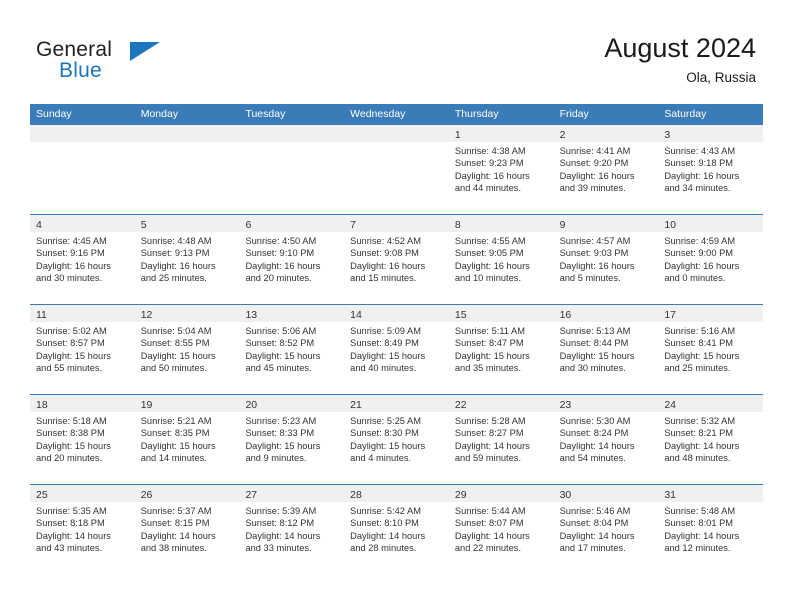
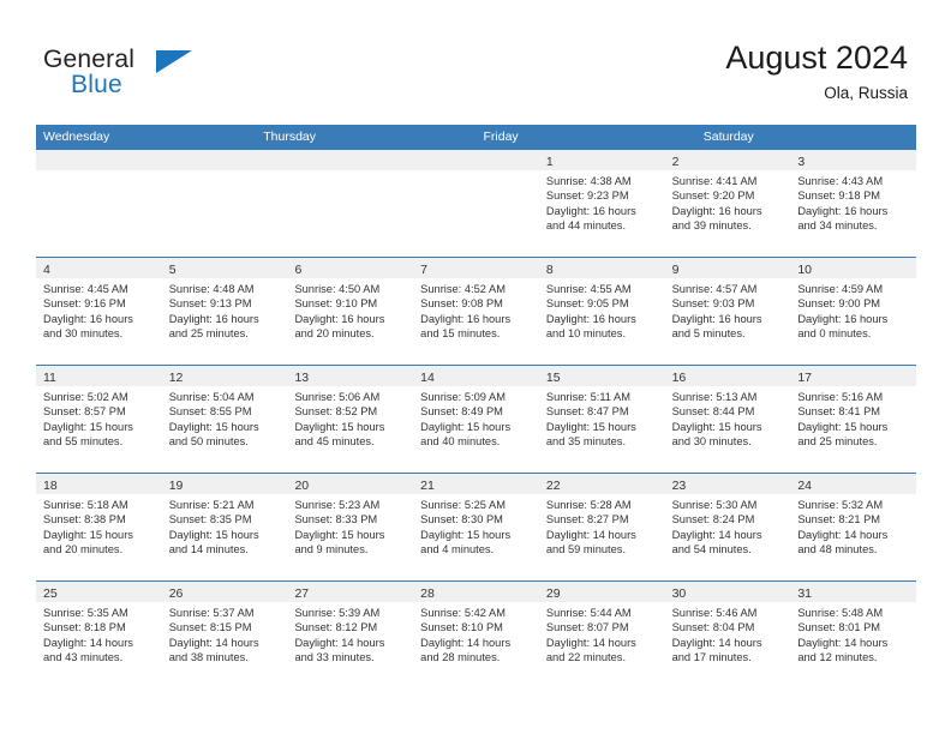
  General
  Blue
  August 2024
  Ola, Russia
- Sunday
- Monday
- Tuesday
  Wednesday
  Thursday
  Friday
  Saturday
  1
  Sunrise: 4:38 AM
  Sunset: 9:23 PM
  Daylight: 16 hours
  and 44 minutes.
  2
  Sunrise: 4:41 AM
  Sunset: 9:20 PM
  Daylight: 16 hours
  and 39 minutes.
  3
  Sunrise: 4:43 AM
  Sunset: 9:18 PM
  Daylight: 16 hours
  and 34 minutes.
  4
  Sunrise: 4:45 AM
  Sunset: 9:16 PM
  Daylight: 16 hours
  and 30 minutes.
  5
  Sunrise: 4:48 AM
  Sunset: 9:13 PM
  Daylight: 16 hours
  and 25 minutes.
  6
  Sunrise: 4:50 AM
  Sunset: 9:10 PM
  Daylight: 16 hours
  and 20 minutes.
  7
  Sunrise: 4:52 AM
  Sunset: 9:08 PM
  Daylight: 16 hours
  and 15 minutes.
  8
  Sunrise: 4:55 AM
  Sunset: 9:05 PM
  Daylight: 16 hours
  and 10 minutes.
  9
  Sunrise: 4:57 AM
  Sunset: 9:03 PM
  Daylight: 16 hours
  and 5 minutes.
  10
  Sunrise: 4:59 AM
  Sunset: 9:00 PM
  Daylight: 16 hours
  and 0 minutes.
  11
  Sunrise: 5:02 AM
  Sunset: 8:57 PM
  Daylight: 15 hours
  and 55 minutes.
  12
  Sunrise: 5:04 AM
  Sunset: 8:55 PM
  Daylight: 15 hours
  and 50 minutes.
  13
  Sunrise: 5:06 AM
  Sunset: 8:52 PM
  Daylight: 15 hours
  and 45 minutes.
  14
  Sunrise: 5:09 AM
  Sunset: 8:49 PM
  Daylight: 15 hours
  and 40 minutes.
  15
  Sunrise: 5:11 AM
  Sunset: 8:47 PM
  Daylight: 15 hours
  and 35 minutes.
  16
  Sunrise: 5:13 AM
  Sunset: 8:44 PM
  Daylight: 15 hours
  and 30 minutes.
  17
  Sunrise: 5:16 AM
  Sunset: 8:41 PM
  Daylight: 15 hours
  and 25 minutes.
  18
  Sunrise: 5:18 AM
  Sunset: 8:38 PM
  Daylight: 15 hours
  and 20 minutes.
  19
  Sunrise: 5:21 AM
  Sunset: 8:35 PM
  Daylight: 15 hours
  and 14 minutes.
  20
  Sunrise: 5:23 AM
  Sunset: 8:33 PM
  Daylight: 15 hours
  and 9 minutes.
  21
  Sunrise: 5:25 AM
  Sunset: 8:30 PM
  Daylight: 15 hours
  and 4 minutes.
  22
  Sunrise: 5:28 AM
  Sunset: 8:27 PM
  Daylight: 14 hours
  and 59 minutes.
  23
  Sunrise: 5:30 AM
  Sunset: 8:24 PM
  Daylight: 14 hours
  and 54 minutes.
  24
  Sunrise: 5:32 AM
  Sunset: 8:21 PM
  Daylight: 14 hours
  and 48 minutes.
  25
  Sunrise: 5:35 AM
  Sunset: 8:18 PM
  Daylight: 14 hours
  and 43 minutes.
  26
  Sunrise: 5:37 AM
  Sunset: 8:15 PM
  Daylight: 14 hours
  and 38 minutes.
  27
  Sunrise: 5:39 AM
  Sunset: 8:12 PM
  Daylight: 14 hours
  and 33 minutes.
  28
  Sunrise: 5:42 AM
  Sunset: 8:10 PM
  Daylight: 14 hours
  and 28 minutes.
  29
  Sunrise: 5:44 AM
  Sunset: 8:07 PM
  Daylight: 14 hours
  and 22 minutes.
  30
  Sunrise: 5:46 AM
  Sunset: 8:04 PM
  Daylight: 14 hours
  and 17 minutes.
  31
  Sunrise: 5:48 AM
  Sunset: 8:01 PM
  Daylight: 14 hours
  and 12 minutes.
